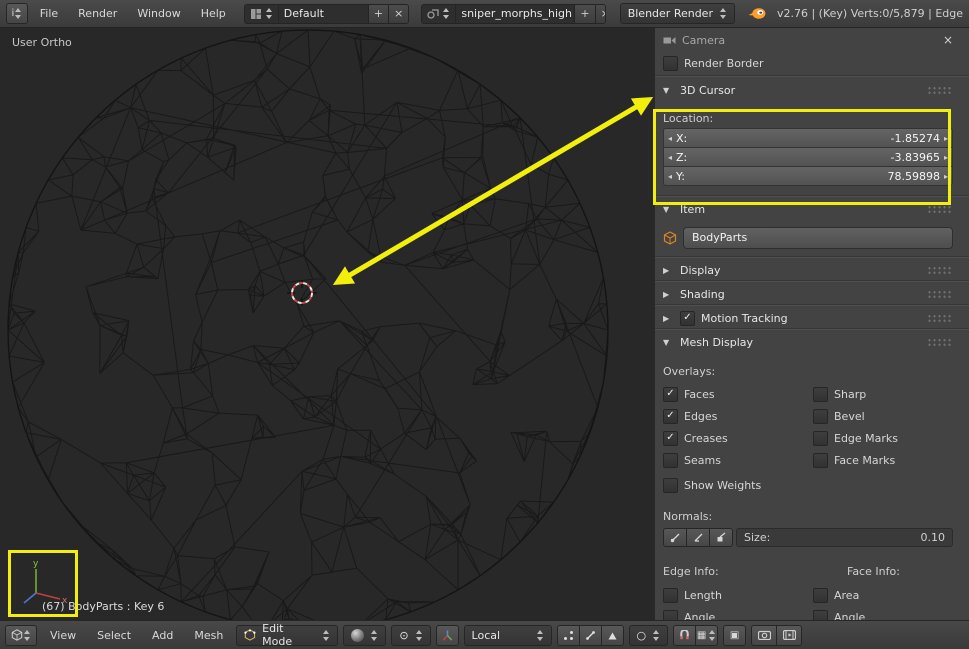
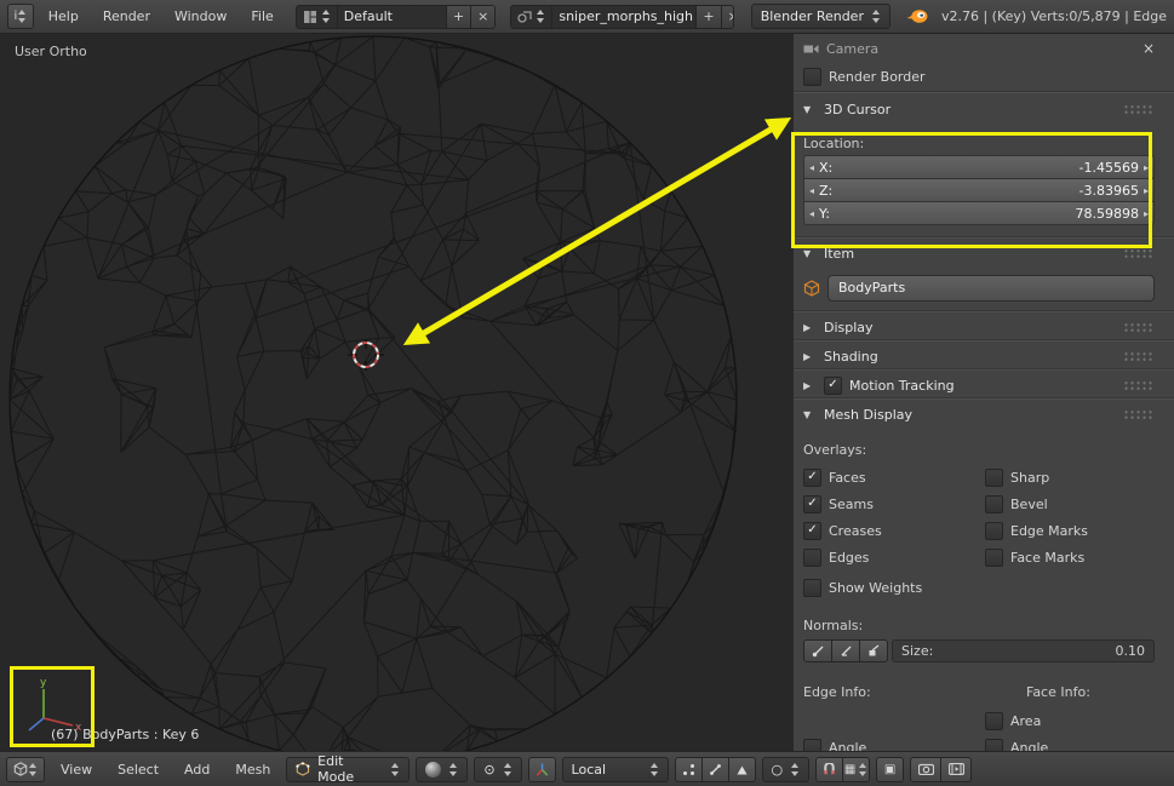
  i
- File
+ Help
  Render
  Window
- Help
+ File
  Default
  +
  ×
  sniper_morphs_high
  +
  Blender Render
  v2.76 | (Key) Verts:0/5,879 | Edge
  y
  x
  User Ortho
  (67) BodyParts : Key 6
  Camera
  ×
  Render Border
  ▼
  3D Cursor
  Location:
  ◂
  X:
- -1.85274
+ -1.45569
  ▸
  ◂
  Z:
  -3.83965
  ▸
  ◂
  Y:
  78.59898
  ▸
  ▼
  Item
  BodyParts
  ▶
  Display
  ▶
  Shading
  ▶
  ✓
  Motion Tracking
  ▼
  Mesh Display
  Overlays:
  ✓
  Faces
  Sharp
  ✓
- Edges
+ Seams
  Bevel
  ✓
  Creases
  Edge Marks
- Seams
+ Edges
  Face Marks
  Show Weights
  Normals:
  Size:
  0.10
  Edge Info:
  Face Info:
- Length
  Area
  Angle
  Angle
  View
  Select
  Add
  Mesh
  Edit Mode
  ⊙
  Local
  ○
  ▦
  ▣
